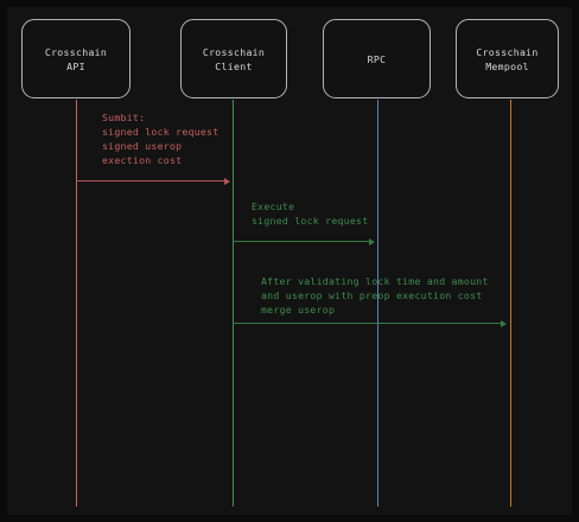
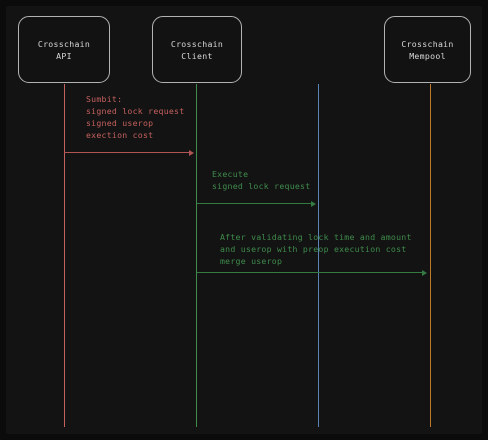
  Crosschain
  API
  Crosschain
  Client
- RPC
  Crosschain
  Mempool
  Sumbit:
  signed lock request
  signed userop
  exection cost
  Execute
  signed lock request
  After validating lock time and amount
  and userop with preop execution cost
  merge userop
